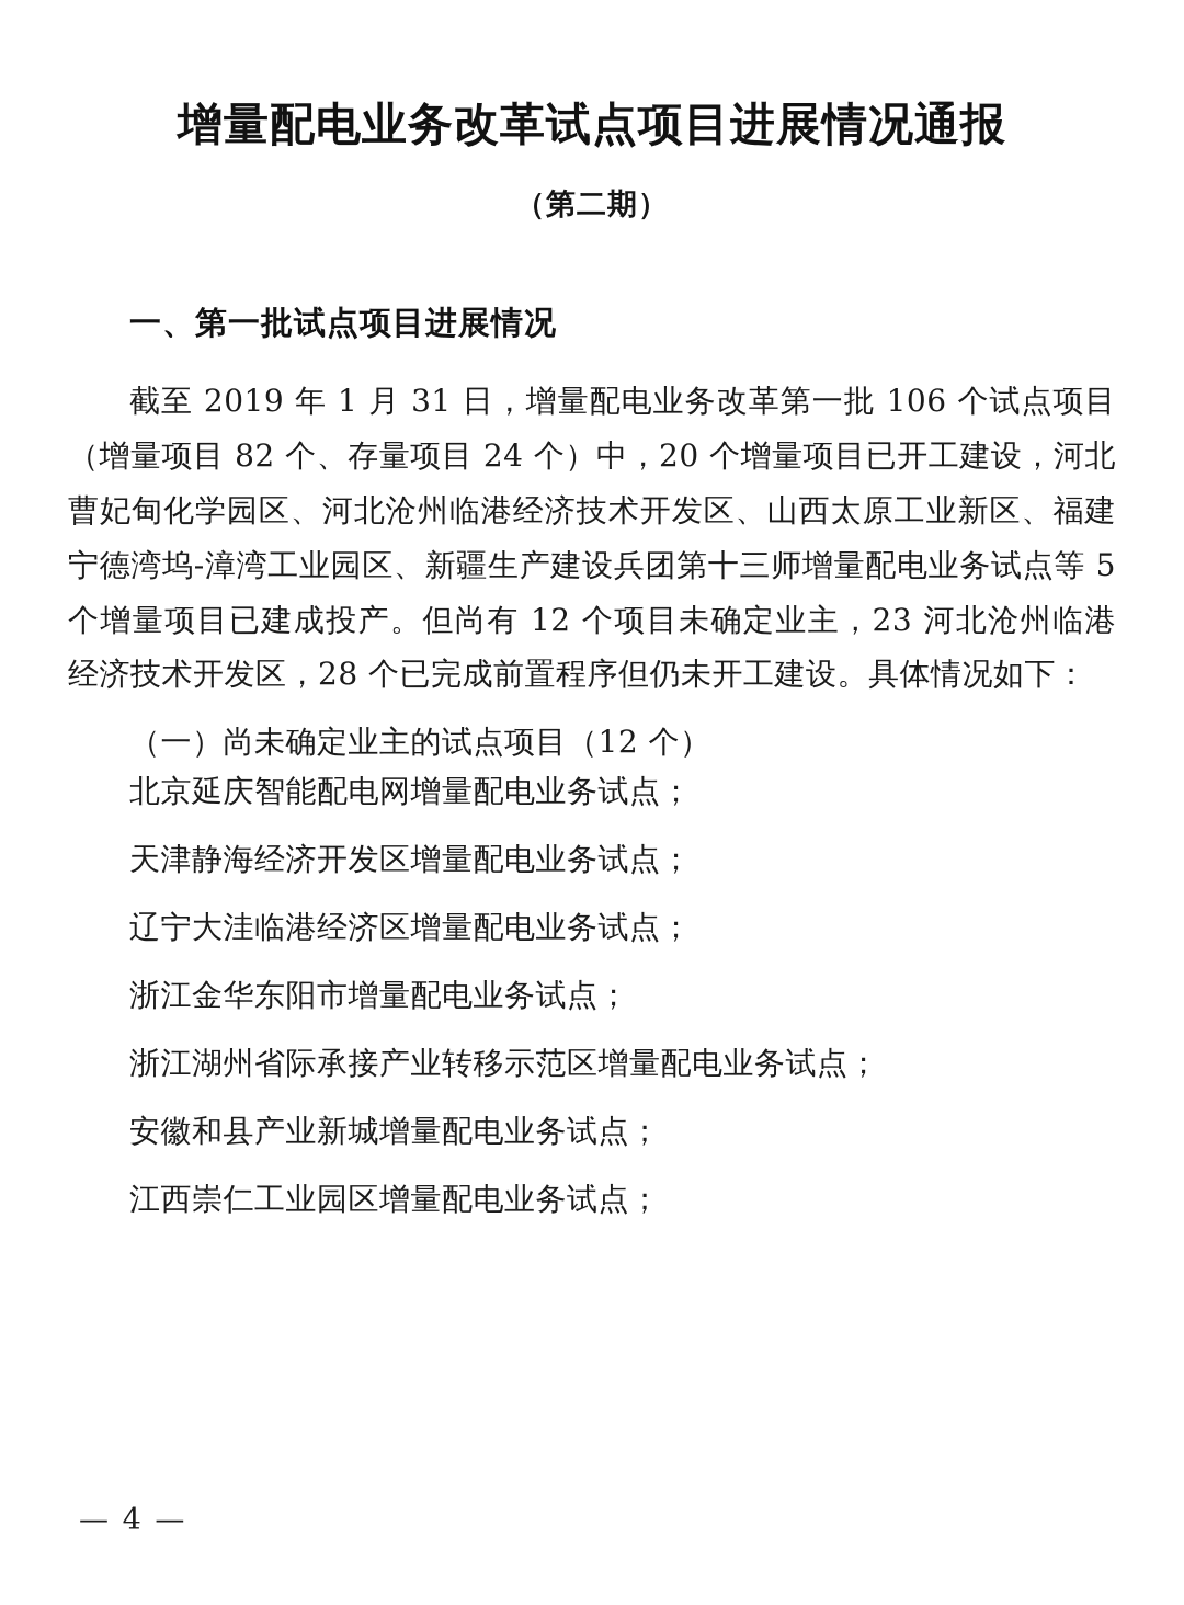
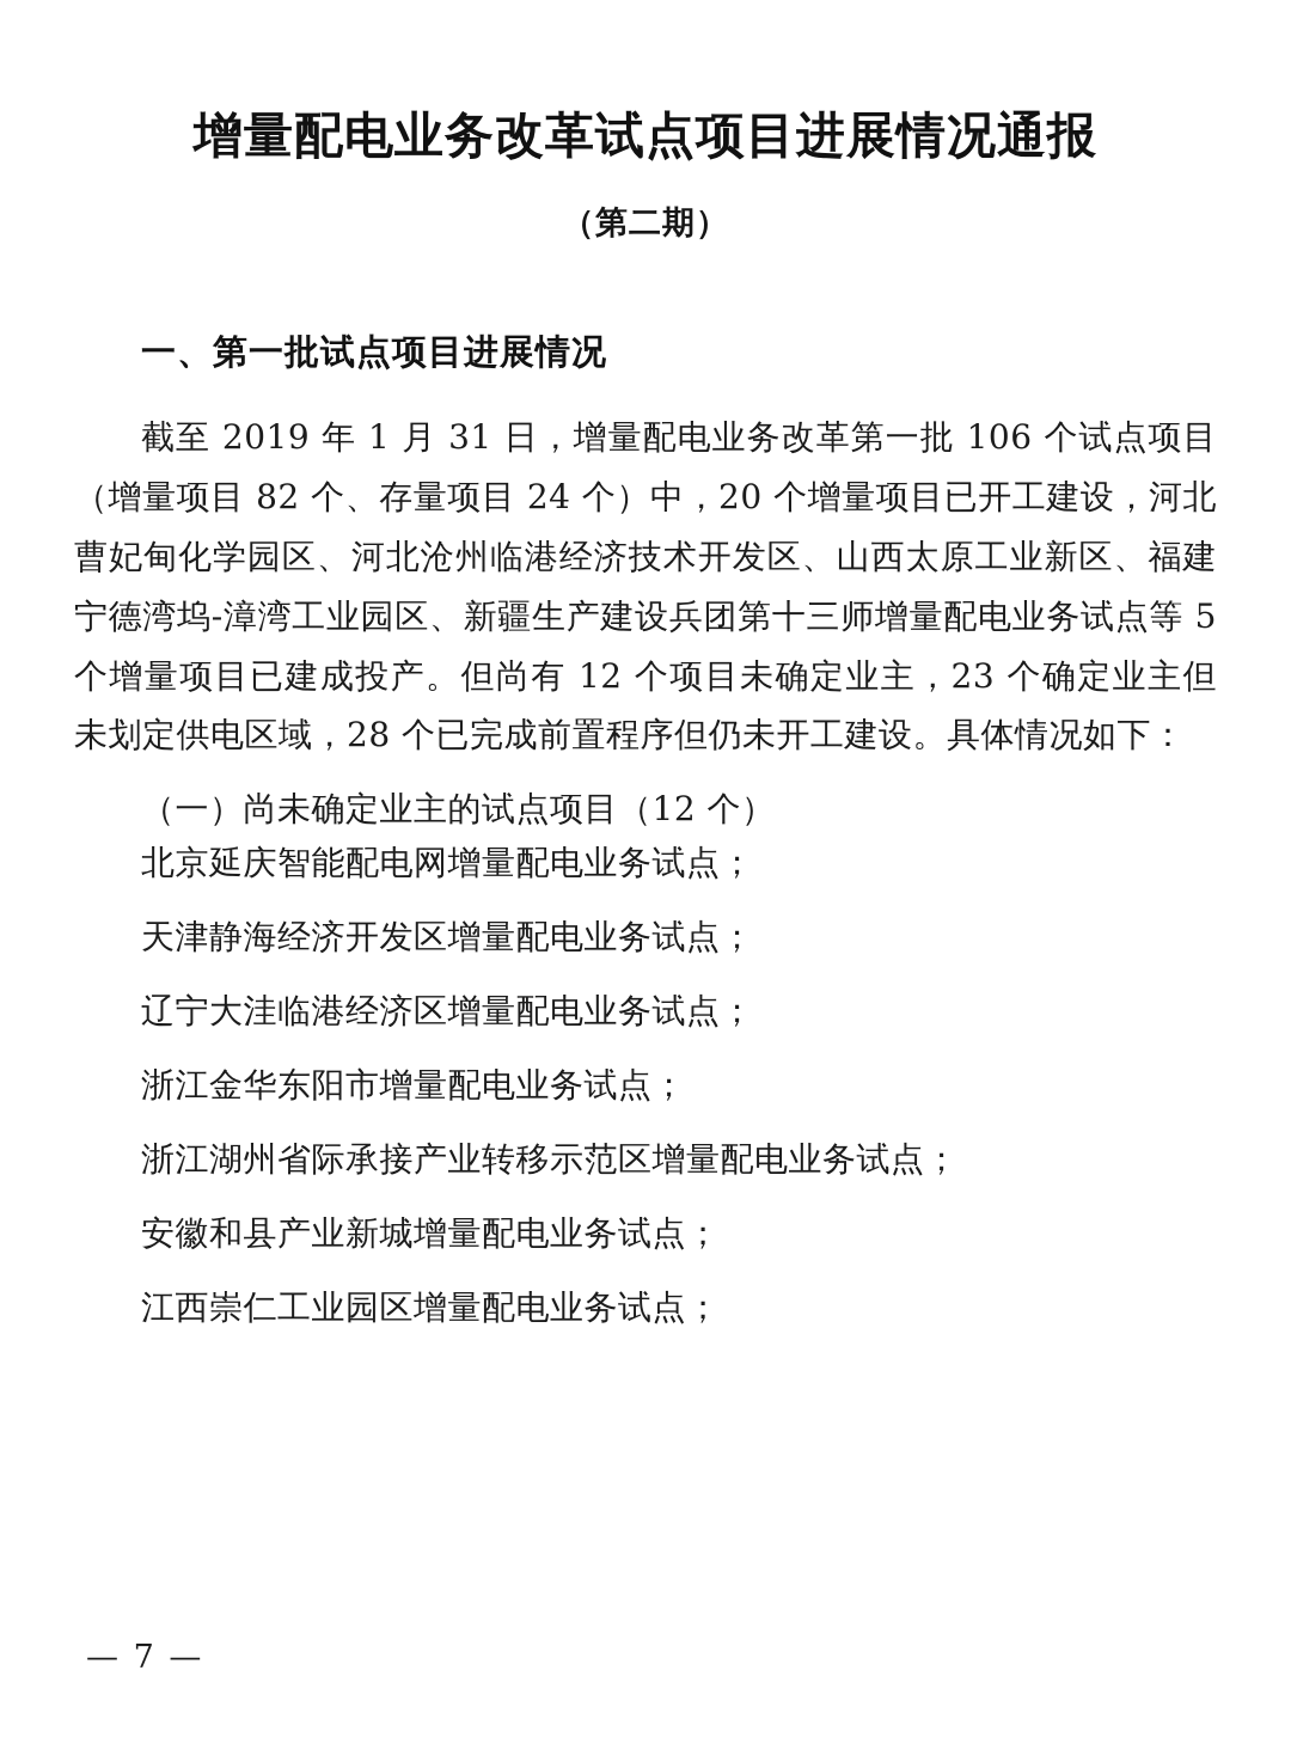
  增量配电业务改革试点项目进展情况通报
  （第二期）
  一、第一批试点项目进展情况
- 截至 2019 年 1 月 31 日，增量配电业务改革第一批 106 个试点项目（增量项目 82 个、存量项目 24 个）中，20 个增量项目已开工建设，河北曹妃甸化学园区、河北沧州临港经济技术开发区、山西太原工业新区、福建宁德湾坞-漳湾工业园区、新疆生产建设兵团第十三师增量配电业务试点等 5 个增量项目已建成投产。但尚有 12 个项目未确定业主，23 河北沧州临港经济技术开发区，28 个已完成前置程序但仍未开工建设。具体情况如下：
+ 截至 2019 年 1 月 31 日，增量配电业务改革第一批 106 个试点项目（增量项目 82 个、存量项目 24 个）中，20 个增量项目已开工建设，河北曹妃甸化学园区、河北沧州临港经济技术开发区、山西太原工业新区、福建宁德湾坞-漳湾工业园区、新疆生产建设兵团第十三师增量配电业务试点等 5 个增量项目已建成投产。但尚有 12 个项目未确定业主，23 个确定业主但未划定供电区域，28 个已完成前置程序但仍未开工建设。具体情况如下：
  （一）尚未确定业主的试点项目（12 个）
  北京延庆智能配电网增量配电业务试点；
  天津静海经济开发区增量配电业务试点；
  辽宁大洼临港经济区增量配电业务试点；
  浙江金华东阳市增量配电业务试点；
  浙江湖州省际承接产业转移示范区增量配电业务试点；
  安徽和县产业新城增量配电业务试点；
  江西崇仁工业园区增量配电业务试点；
- — 4 —
+ — 7 —
